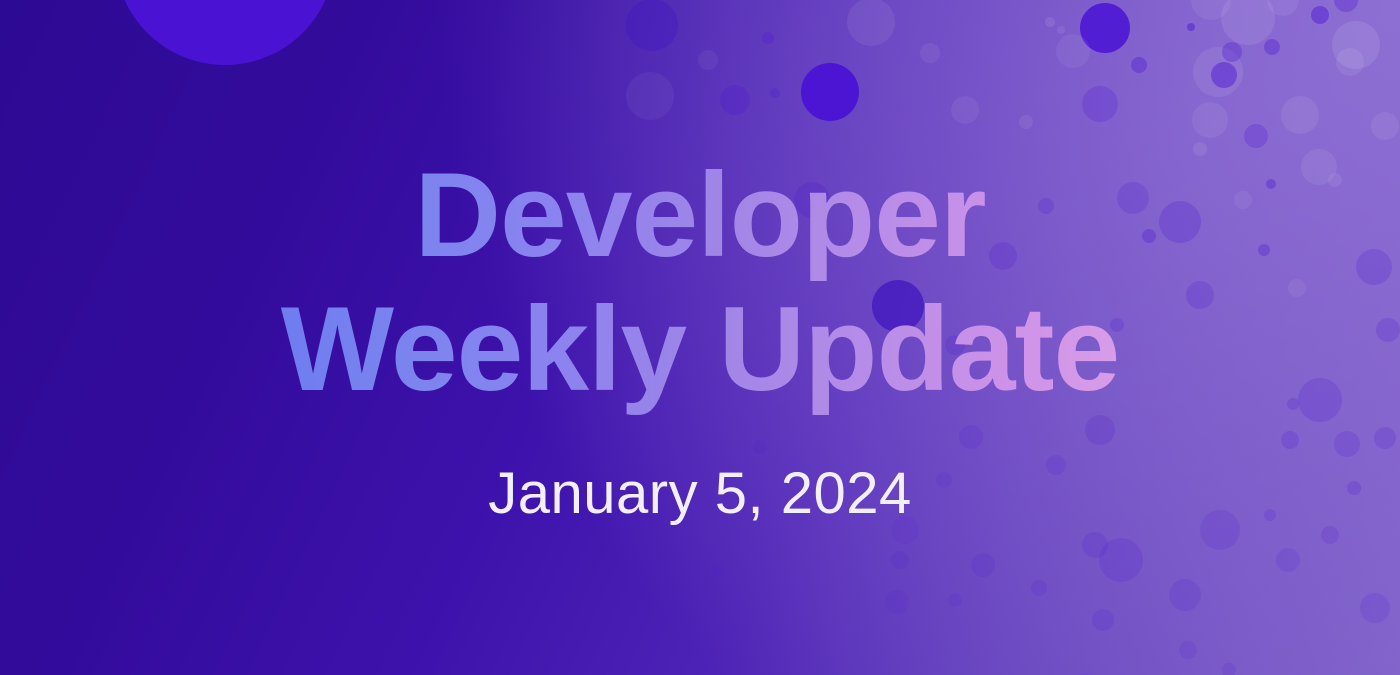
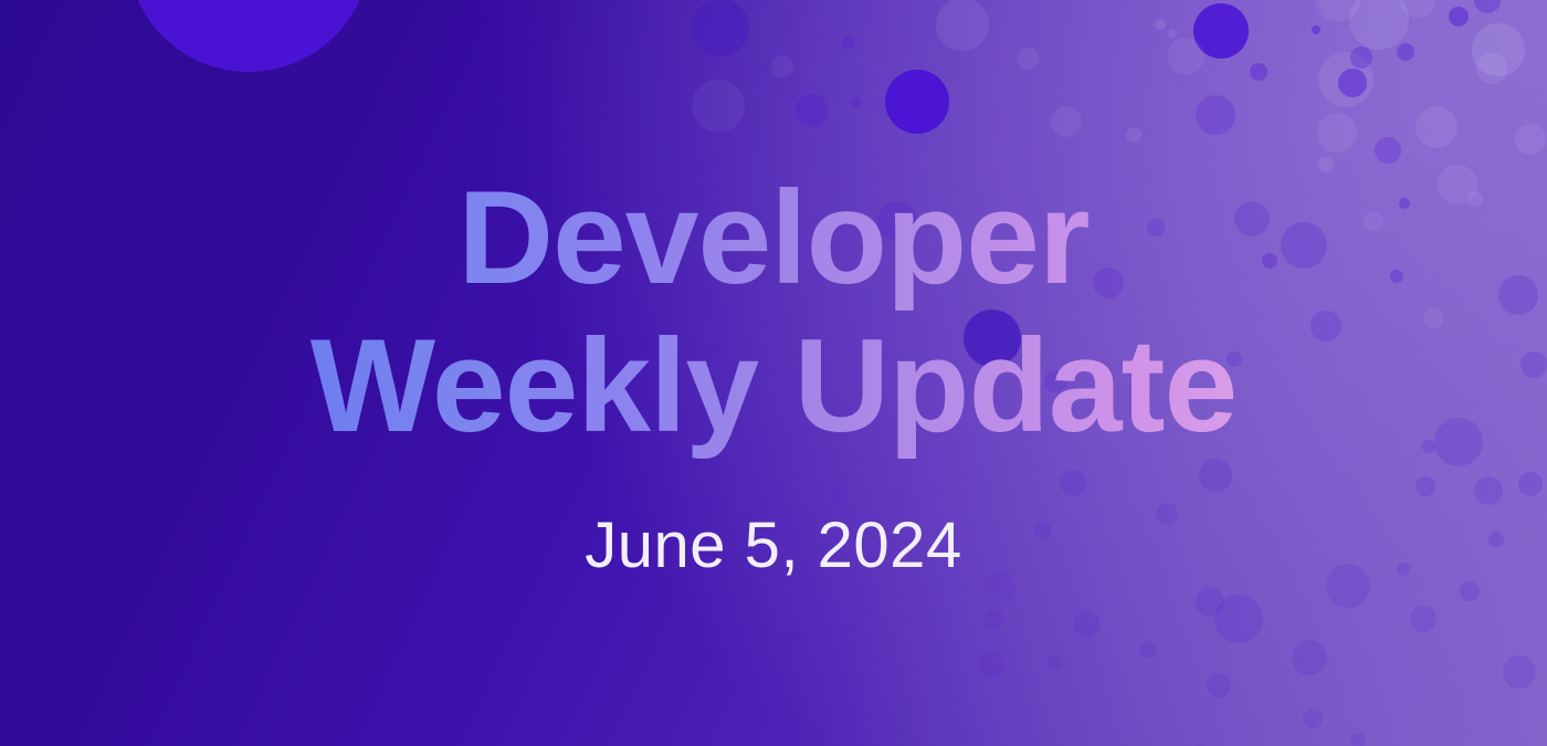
  Developer
  Weekly Update
- January 5, 2024
+ June 5, 2024
